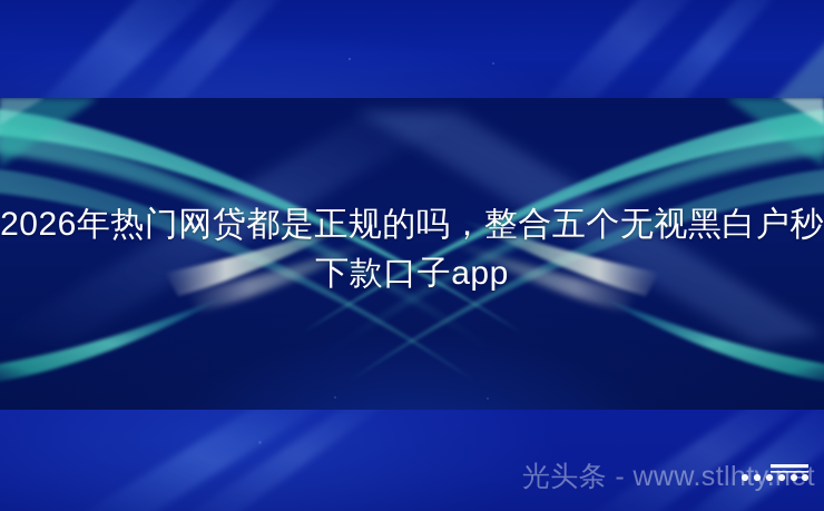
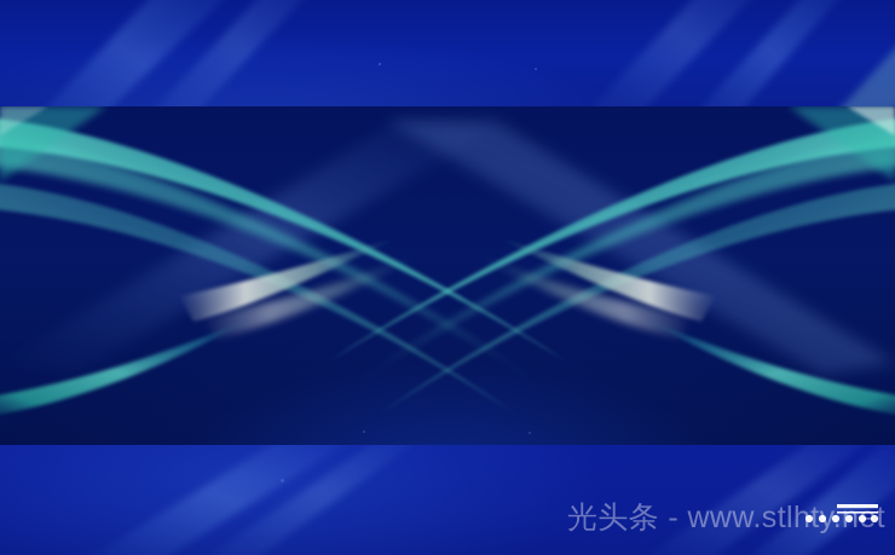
- 2026年热门网贷都是正规的吗，整合五个无视黑白户秒下款口子app
  光头条 - www.stlhtyet
